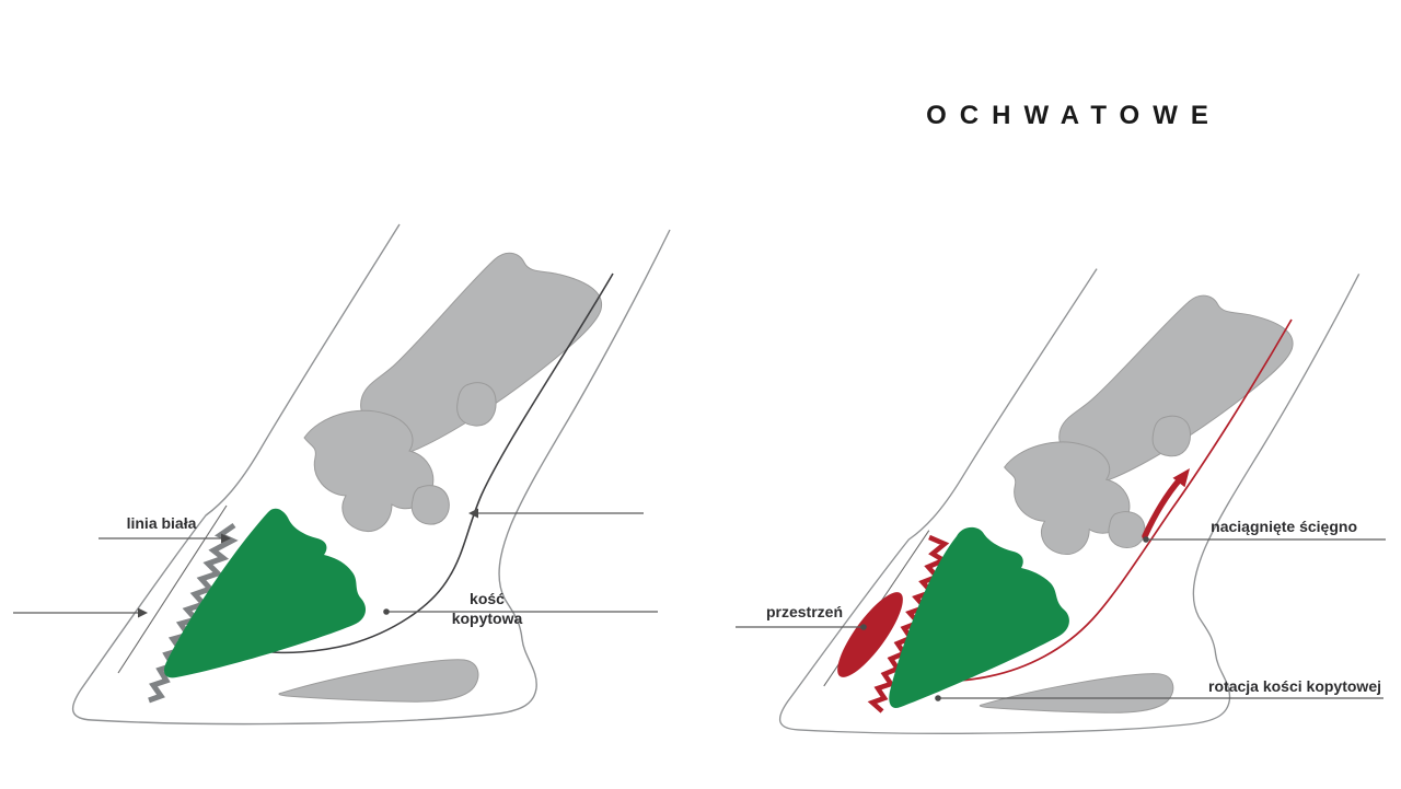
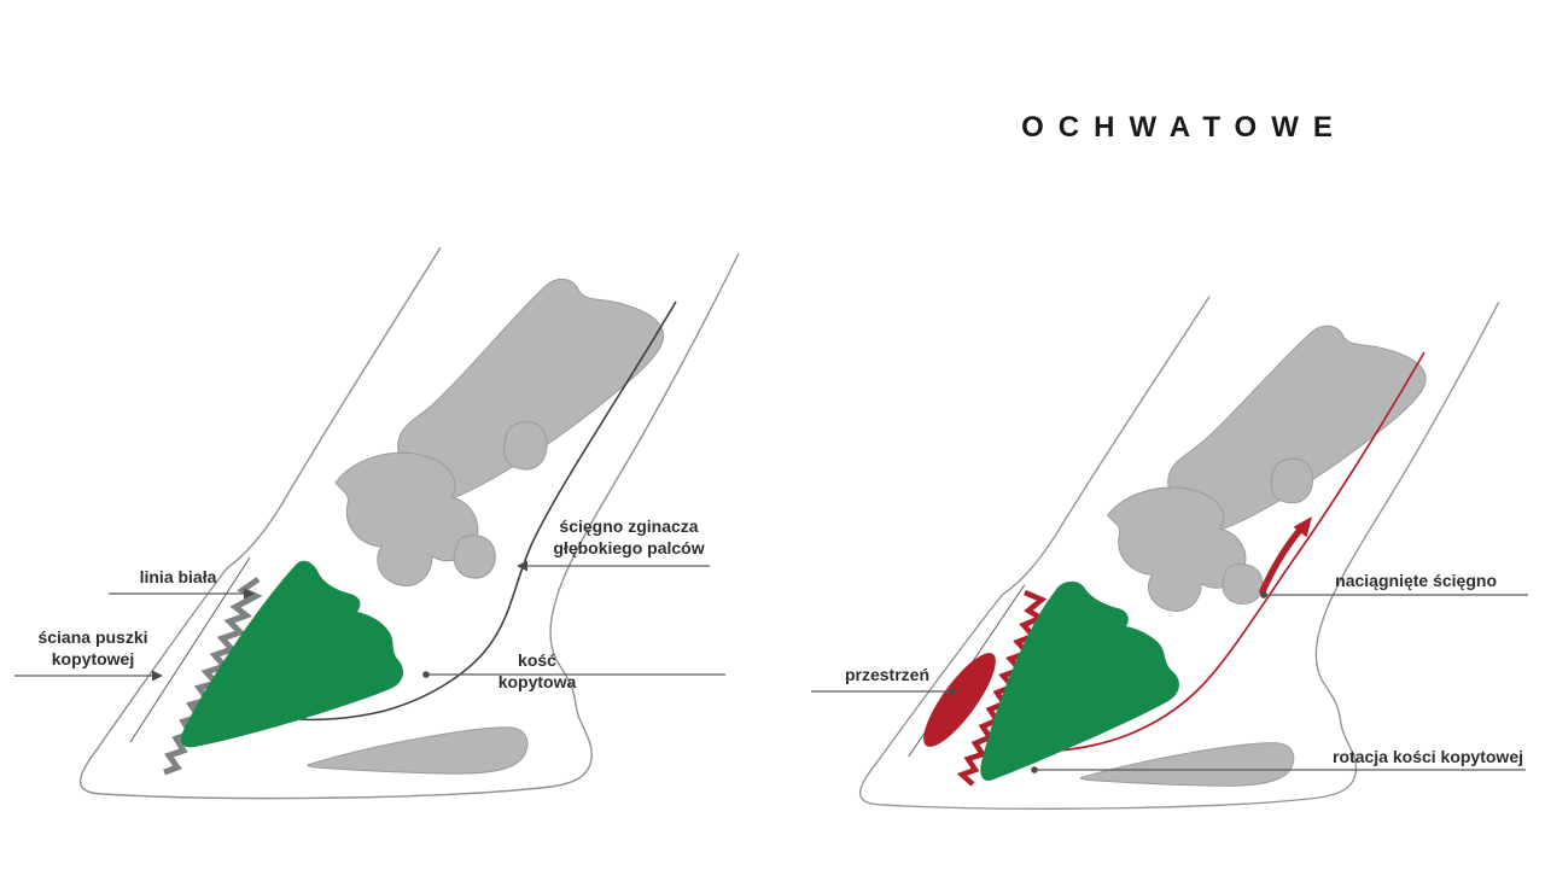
  OCHWATOWE
  linia biała
+ ściana puszki kopytowej
+ ścięgno zginacza głębokiego palców
  kość kopytowa
  przestrzeń
  naciągnięte ścięgno
  rotacja kości kopytowej
